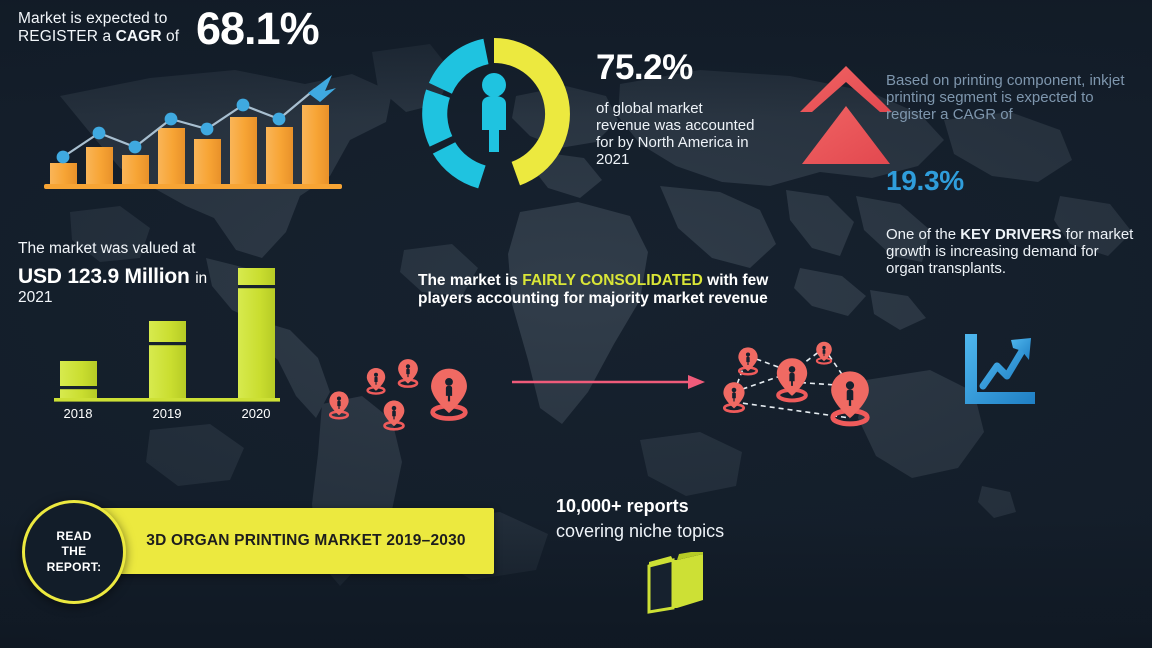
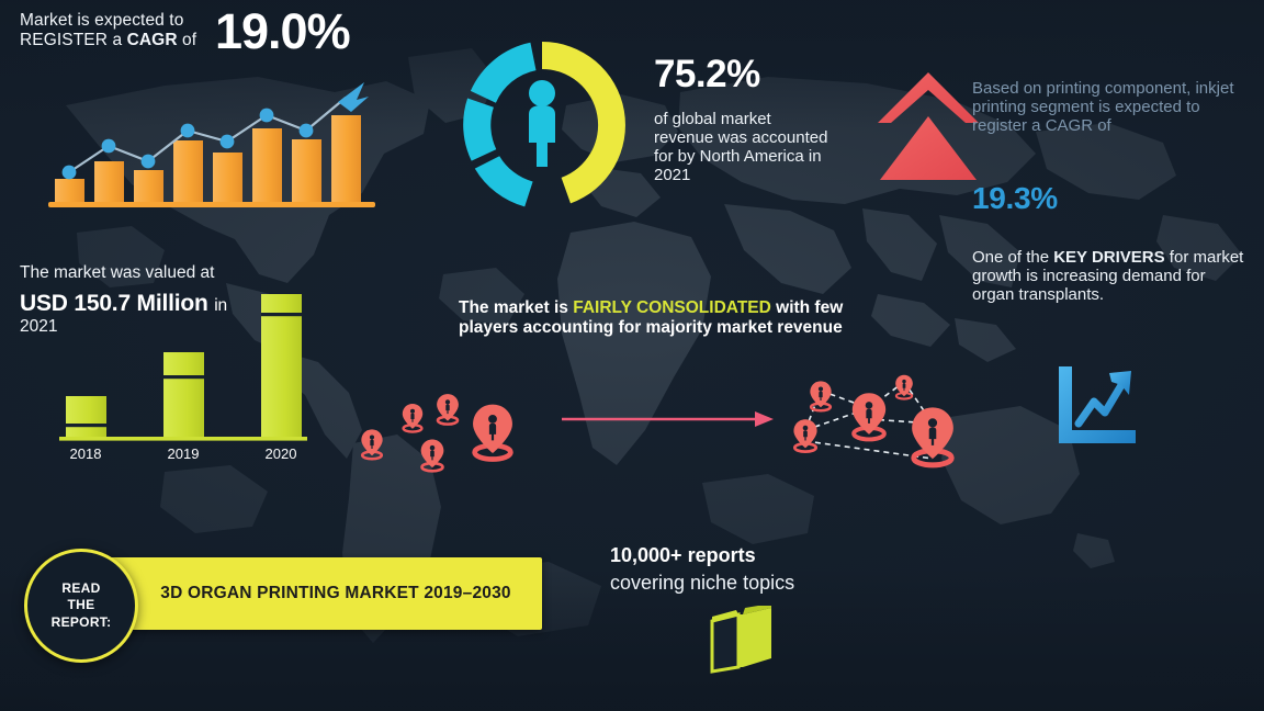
  Market is expected to
  REGISTER a CAGR of
- 68.1%
+ 19.0%
  75.2%
  of global market revenue was accounted for by North America in 2021
  Based on printing component, inkjet printing segment is expected to register a CAGR of
  19.3%
  One of the KEY DRIVERS for market growth is increasing demand for organ transplants.
  The market was valued at
- USD 123.9 Million in
+ USD 150.7 Million in
  2021
  2018
  2019
  2020
  The market is FAIRLY CONSOLIDATED with few players accounting for majority market revenue
  3D ORGAN PRINTING MARKET 2019–2030
  READ
  THE
  REPORT:
  10,000+ reports
  covering niche topics
